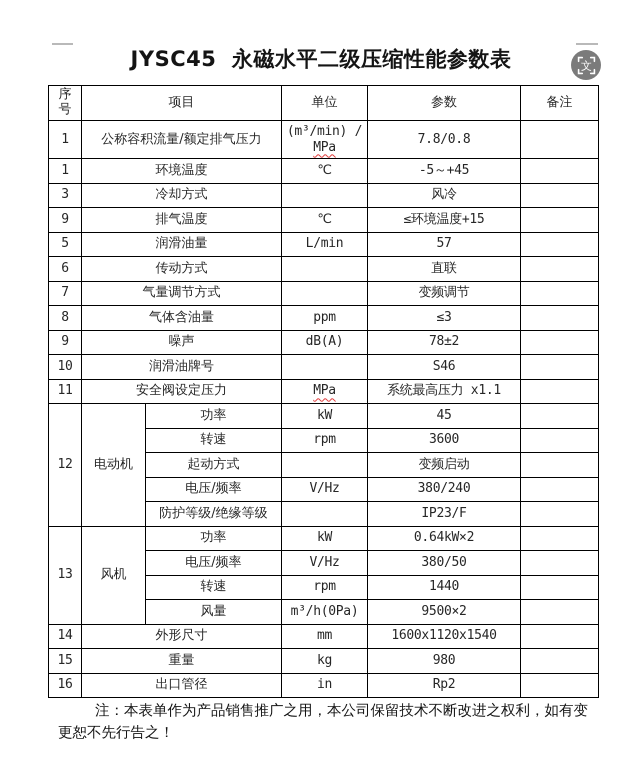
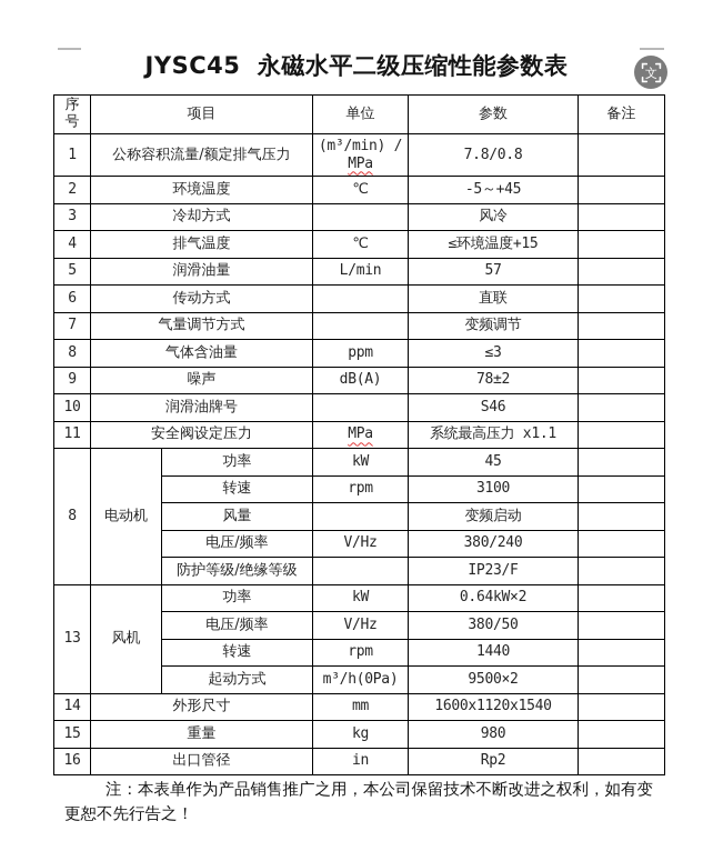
  JYSC45 永磁水平二级压缩性能参数表
  文
  序 号	项目	单位	参数	备注
  1	公称容积流量/额定排气压力	(m³/min) /MPa	7.8/0.8
- 1	环境温度	℃	-5～+45
+ 2	环境温度	℃	-5～+45
  3	冷却方式		风冷
- 9	排气温度	℃	≤环境温度+15
+ 4	排气温度	℃	≤环境温度+15
  5	润滑油量	L/min	57
  6	传动方式		直联
  7	气量调节方式		变频调节
  8	气体含油量	ppm	≤3
  9	噪声	dB(A)	78±2
  10	润滑油牌号		S46
  11	安全阀设定压力	MPa	系统最高压力 x1.1
- 12	电动机	功率	kW	45
+ 8	电动机	功率	kW	45
- 转速	rpm	3600
+ 转速	rpm	3100
- 起动方式		变频启动
+ 风量		变频启动
  电压/频率	V/Hz	380/240
  防护等级/绝缘等级		IP23/F
  13	风机	功率	kW	0.64kW×2
  电压/频率	V/Hz	380/50
  转速	rpm	1440
- 风量	m³/h(0Pa)	9500×2
+ 起动方式	m³/h(0Pa)	9500×2
  14	外形尺寸	mm	1600x1120x1540
  15	重量	kg	980
  16	出口管径	in	Rp2
  注：本表单作为产品销售推广之用，本公司保留技术不断改进之权利，如有变更恕不先行告之！
